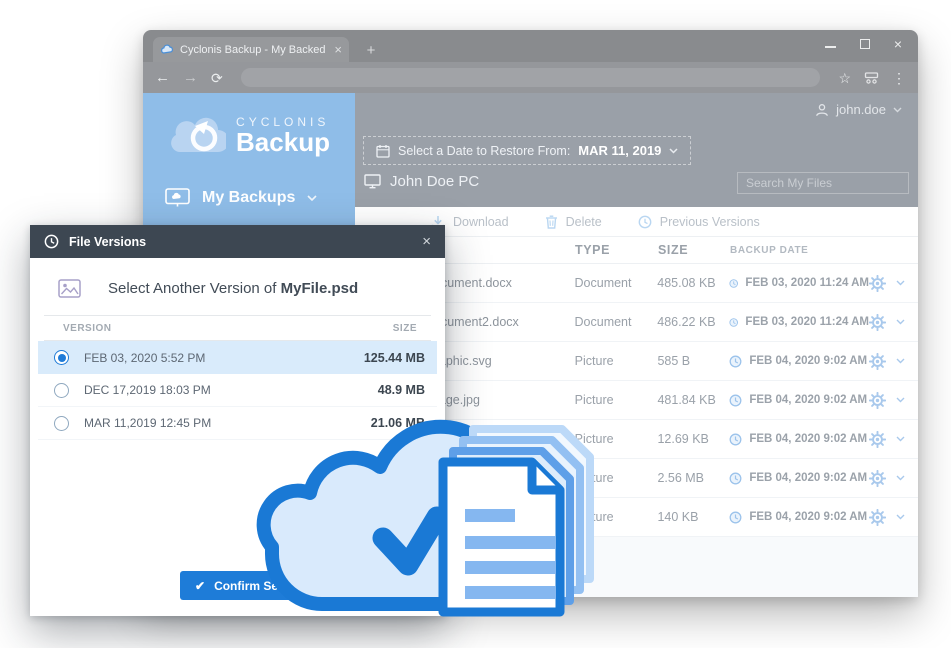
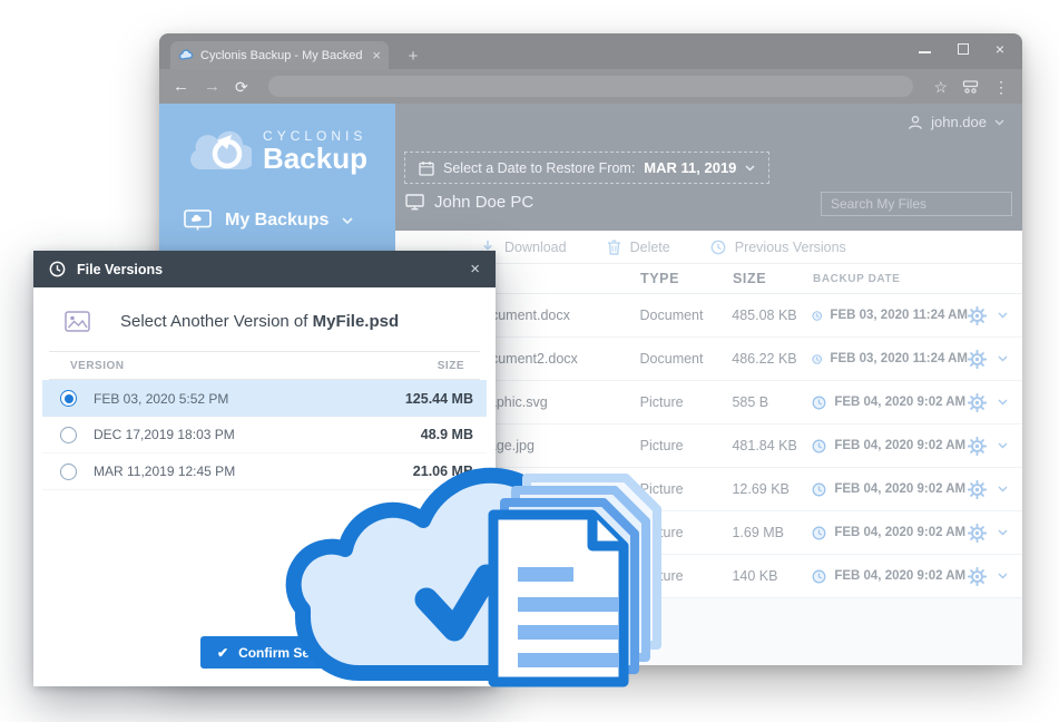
  Cyclonis Backup - My Backed
  ×
  +
  ×
  ←
  →
  ⟳
  ☆
  ⋮
  CYCLONIS
  Backup
  My Backups
  john.doe
  Select a Date to Restore From:
  MAR 11, 2019
  John Doe PC
  Search My Files
  Download
  Delete
  Previous Versions
  TYPE
  SIZE
  BACKUP DATE
  ument.docx
  Document
  485.08 KB
  FEB 03, 2020 11:24 AM
  ument2.docx
  Document
  486.22 KB
  FEB 03, 2020 11:24 AM
  phic.svg
  Picture
  585 B
  FEB 04, 2020 9:02 AM
  Picture
  481.84 KB
  FEB 04, 2020 9:02 AM
  Picture
  12.69 KB
  FEB 04, 2020 9:02 AM
- 2.56 MB
+ 1.69 MB
  FEB 04, 2020 9:02 AM
  140 KB
  FEB 04, 2020 9:02 AM
  File Versions
  ×
  Select Another Version of MyFile.psd
  VERSION
  SIZE
  FEB 03, 2020 5:52 PM
  125.44 MB
  DEC 17,2019 18:03 PM
  48.9 MB
  MAR 11,2019 12:45 PM
  21.06 M
  ✔
